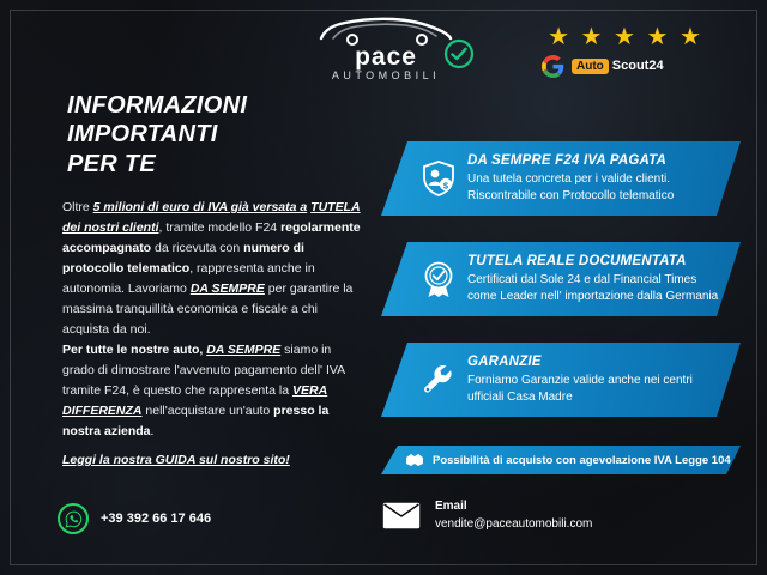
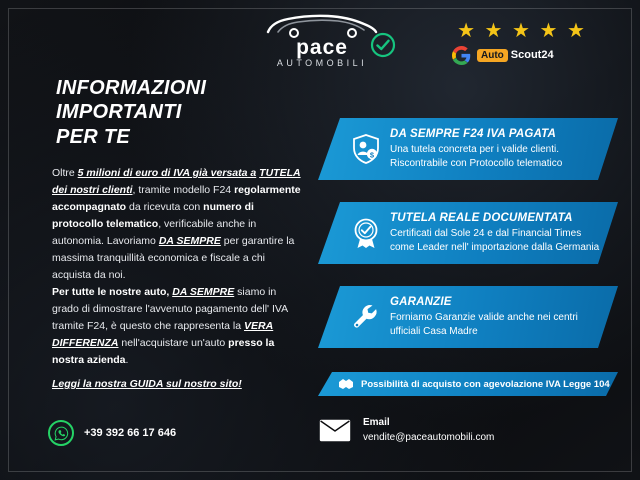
  pace
  AUTOMOBILI
  ★ ★ ★ ★ ★
  Auto
  Scout24
  INFORMAZIONI
  IMPORTANTI
  PER TE
- Oltre 5 milioni di euro di IVA già versata a TUTELA dei nostri clienti, tramite modello F24 regolarmente accompagnato da ricevuta con numero di protocollo telematico, rappresenta anche in autonomia. Lavoriamo DA SEMPRE per garantire la massima tranquillità economica e fiscale a chi acquista da noi.
+ Oltre 5 milioni di euro di IVA già versata a TUTELA dei nostri clienti, tramite modello F24 regolarmente accompagnato da ricevuta con numero di protocollo telematico, verificabile anche in autonomia. Lavoriamo DA SEMPRE per garantire la massima tranquillità economica e fiscale a chi acquista da noi.
  Per tutte le nostre auto, DA SEMPRE siamo in grado di dimostrare l'avvenuto pagamento dell' IVA tramite F24, è questo che rappresenta la VERA DIFFERENZA nell'acquistare un'auto presso la nostra azienda.
  Leggi la nostra GUIDA sul nostro sito!
  $
  DA SEMPRE F24 IVA PAGATA
  Una tutela concreta per i valide clienti.
  Riscontrabile con Protocollo telematico
  TUTELA REALE DOCUMENTATA
  Certificati dal Sole 24 e dal Financial Times
  come Leader nell' importazione dalla Germania
  GARANZIE
  Forniamo Garanzie valide anche nei centri
  ufficiali Casa Madre
  Possibilità di acquisto con agevolazione IVA Legge 104
  +39 392 66 17 646
  Email
  vendite@paceautomobili.com
